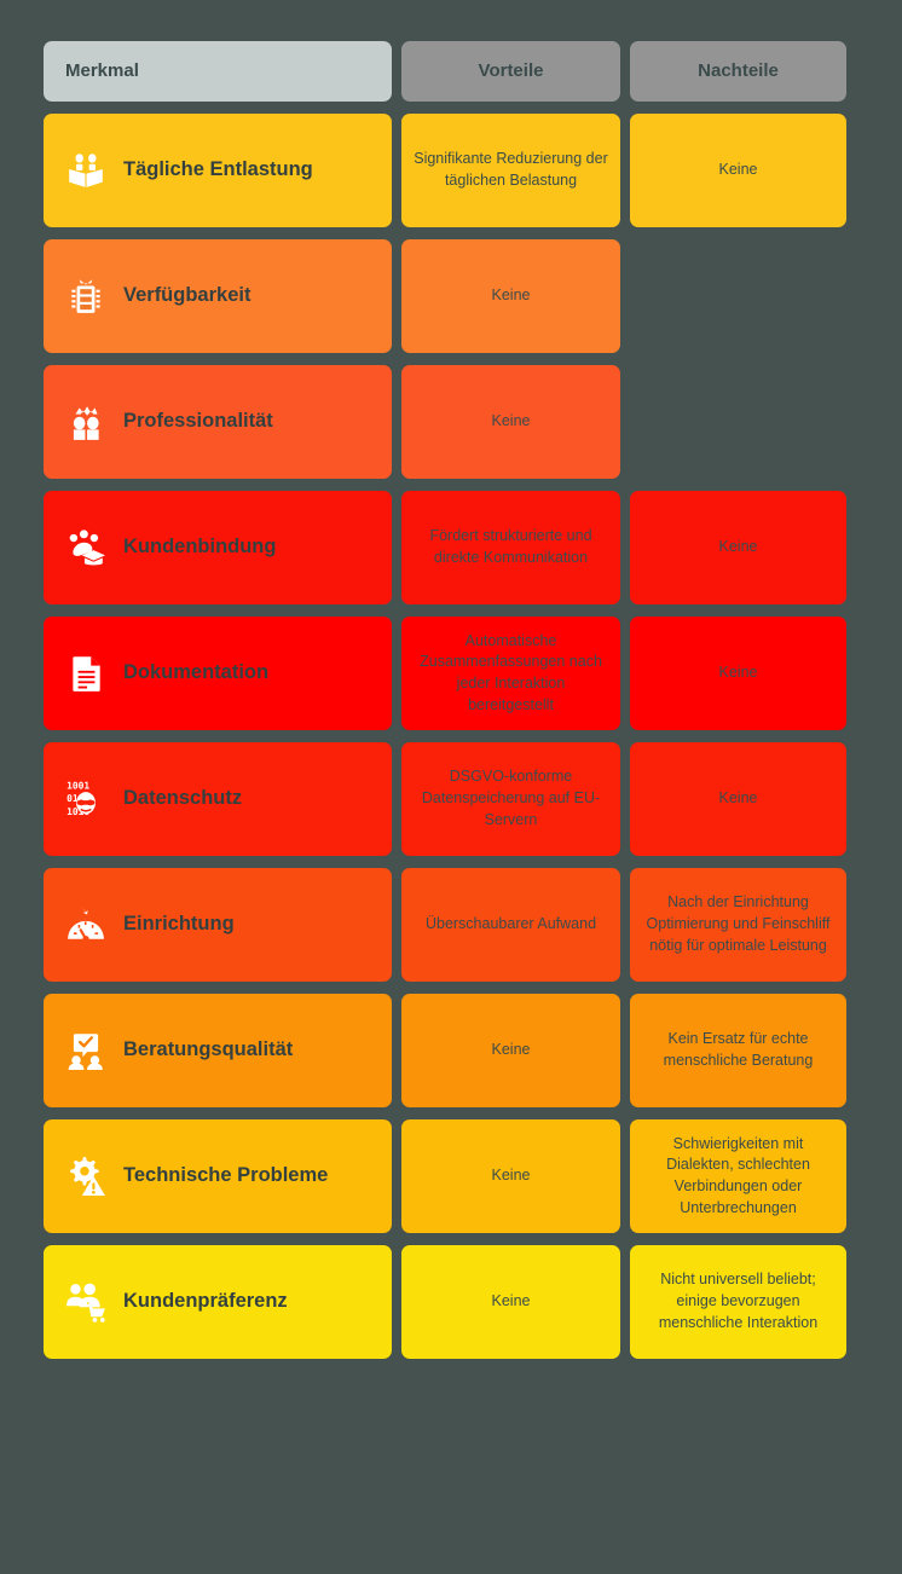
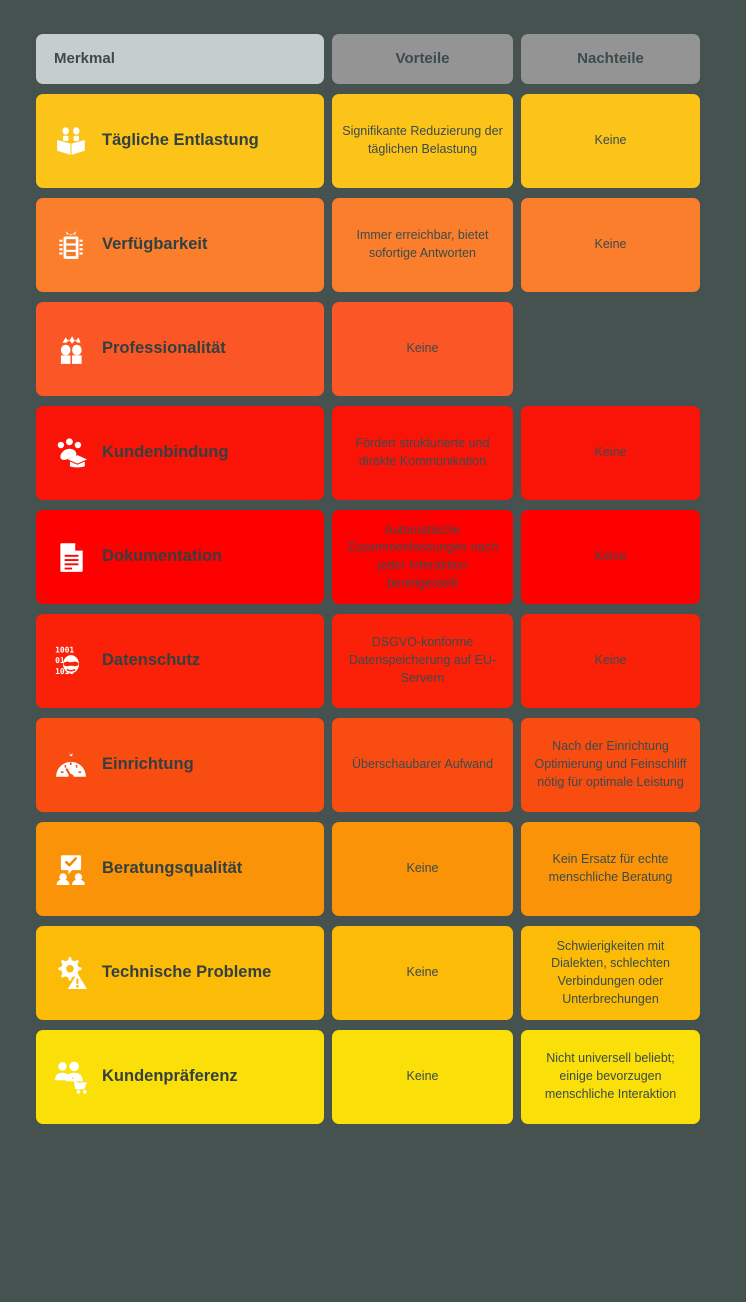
  Merkmal
  Vorteile
  Nachteile
  Tägliche Entlastung
  Signifikante Reduzierung der täglichen Belastung
  Keine
  Verfügbarkeit
+ Immer erreichbar, bietet sofortige Antworten
  Keine
  Professionalität
  Keine
  Kundenbindung
  Fördert strukturierte und direkte Kommunikation
  Keine
  Dokumentation
  Automatische Zusammenfassungen nach jeder Interaktion bereitgestellt
  Keine
  1001
  Datenschutz
  DSGVO-konforme Datenspeicherung auf EU-Servern
  Keine
  Einrichtung
  Überschaubarer Aufwand
  Nach der Einrichtung Optimierung und Feinschliff nötig für optimale Leistung
  Beratungsqualität
  Keine
  Kein Ersatz für echte menschliche Beratung
  Technische Probleme
  Keine
  Schwierigkeiten mit Dialekten, schlechten Verbindungen oder Unterbrechungen
  Kundenpräferenz
  Keine
  Nicht universell beliebt; einige bevorzugen menschliche Interaktion
